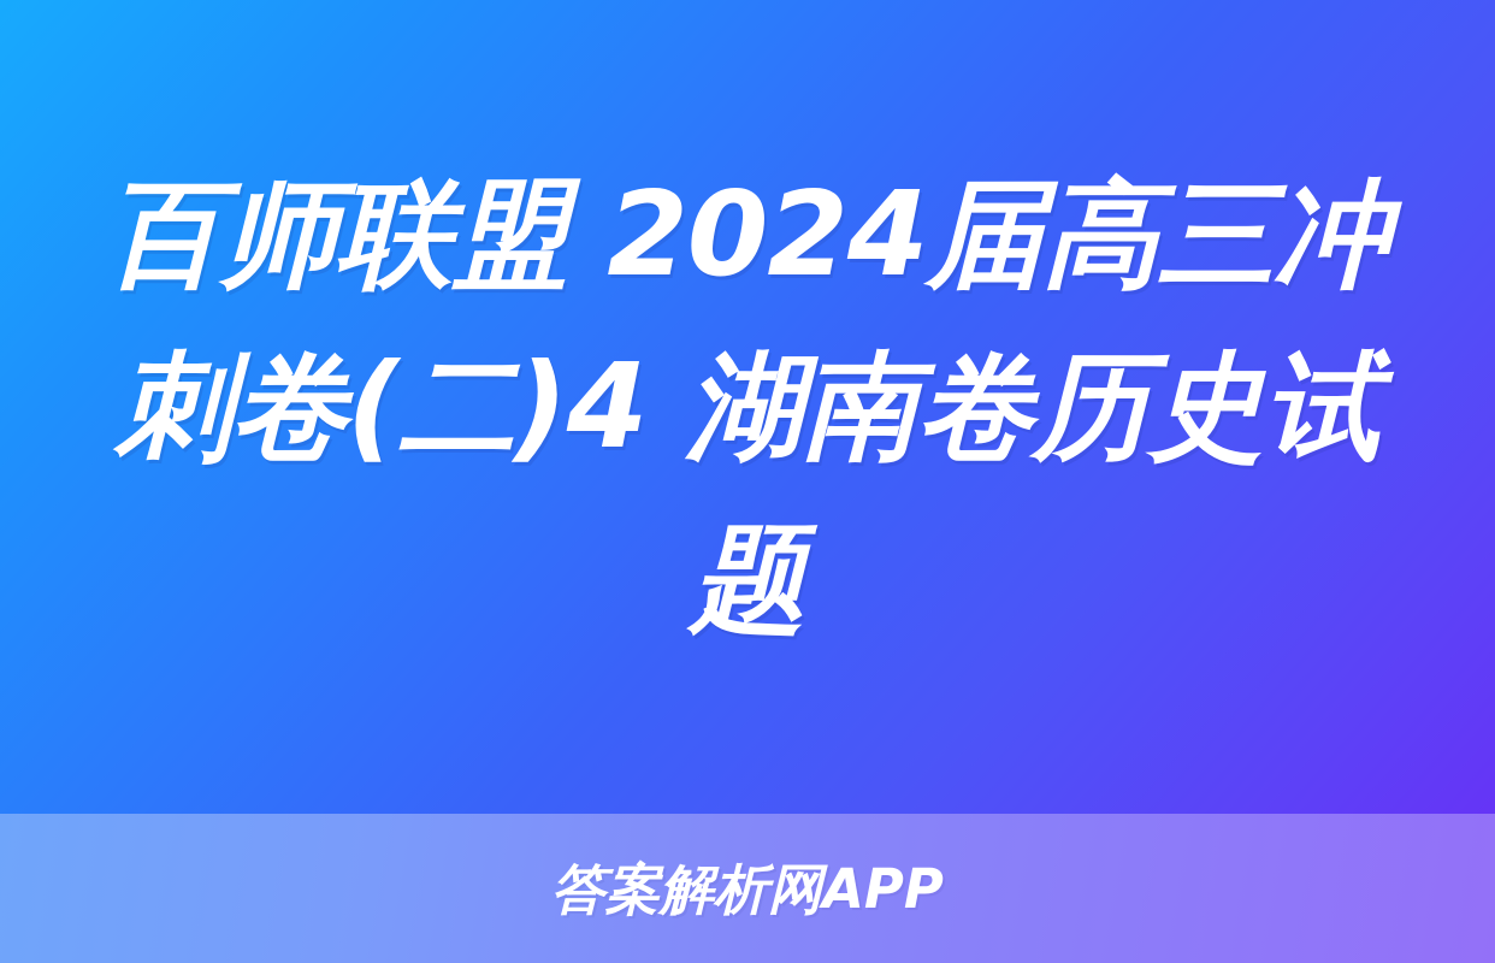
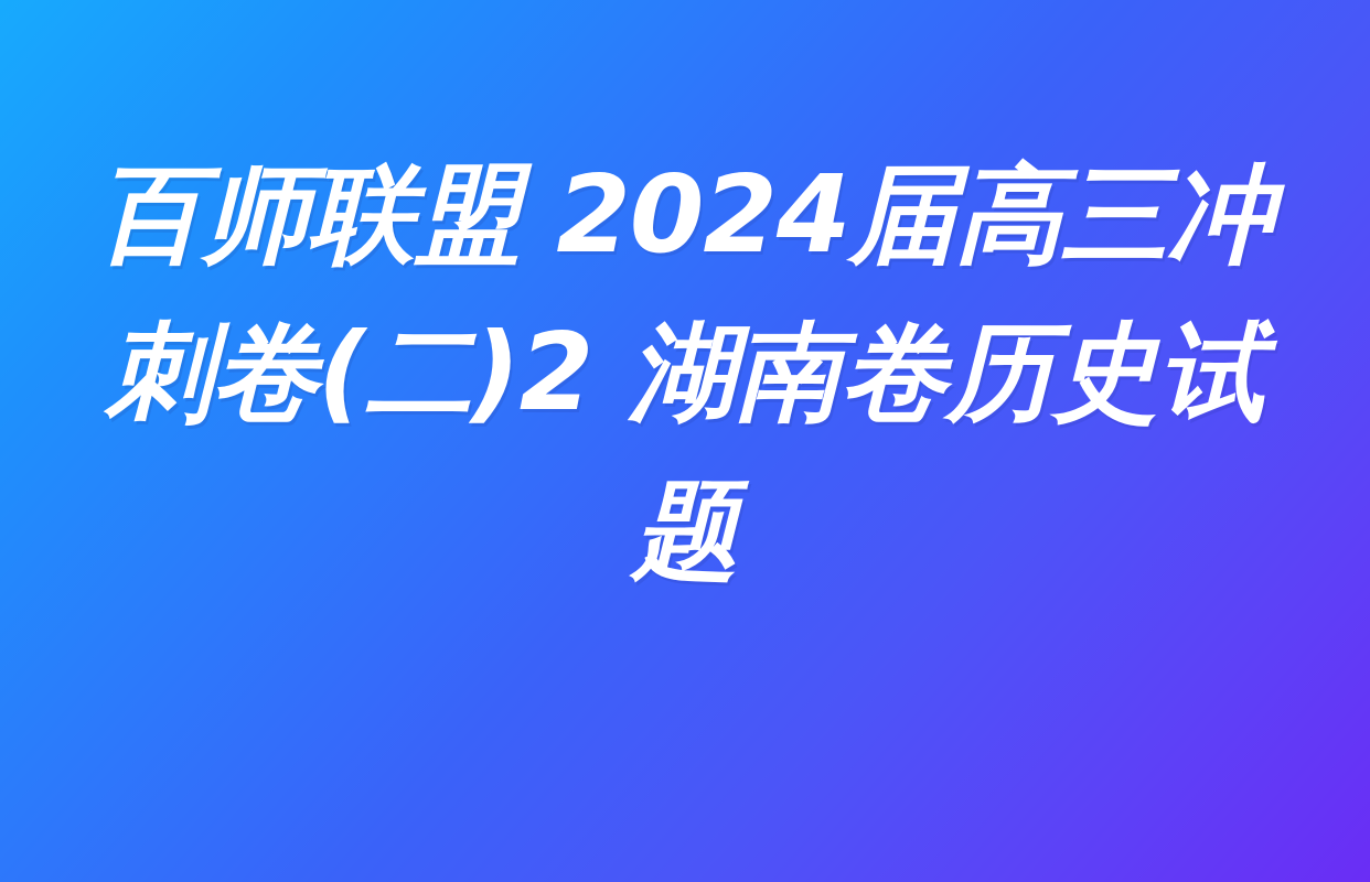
- 百师联盟 2024届高三冲刺卷(二)4 湖南卷历史试题
+ 百师联盟 2024届高三冲刺卷(二)2 湖南卷历史试题
- 答案解析网APP
